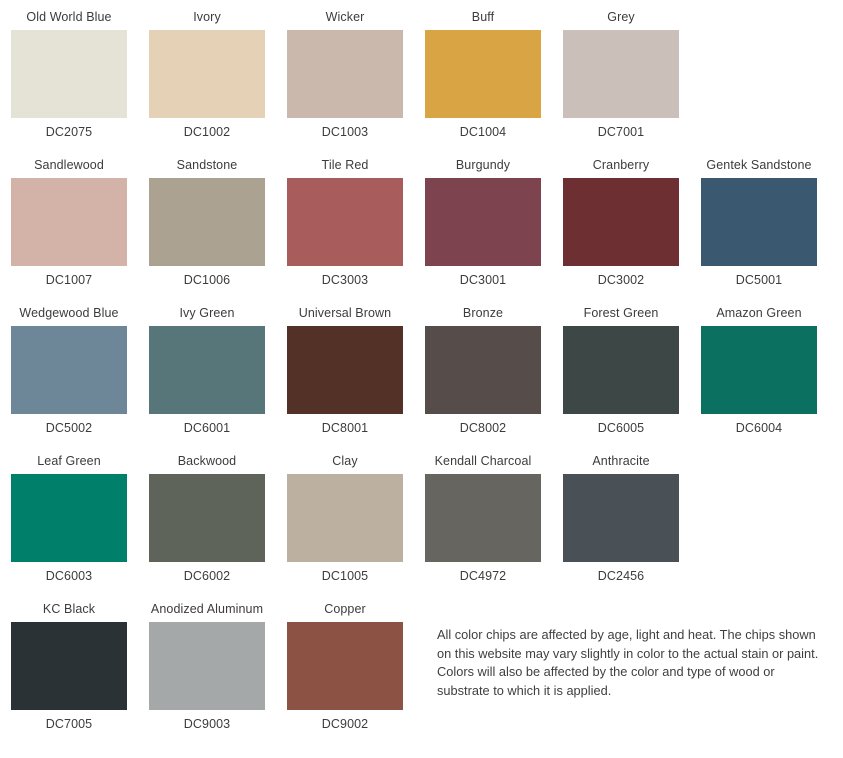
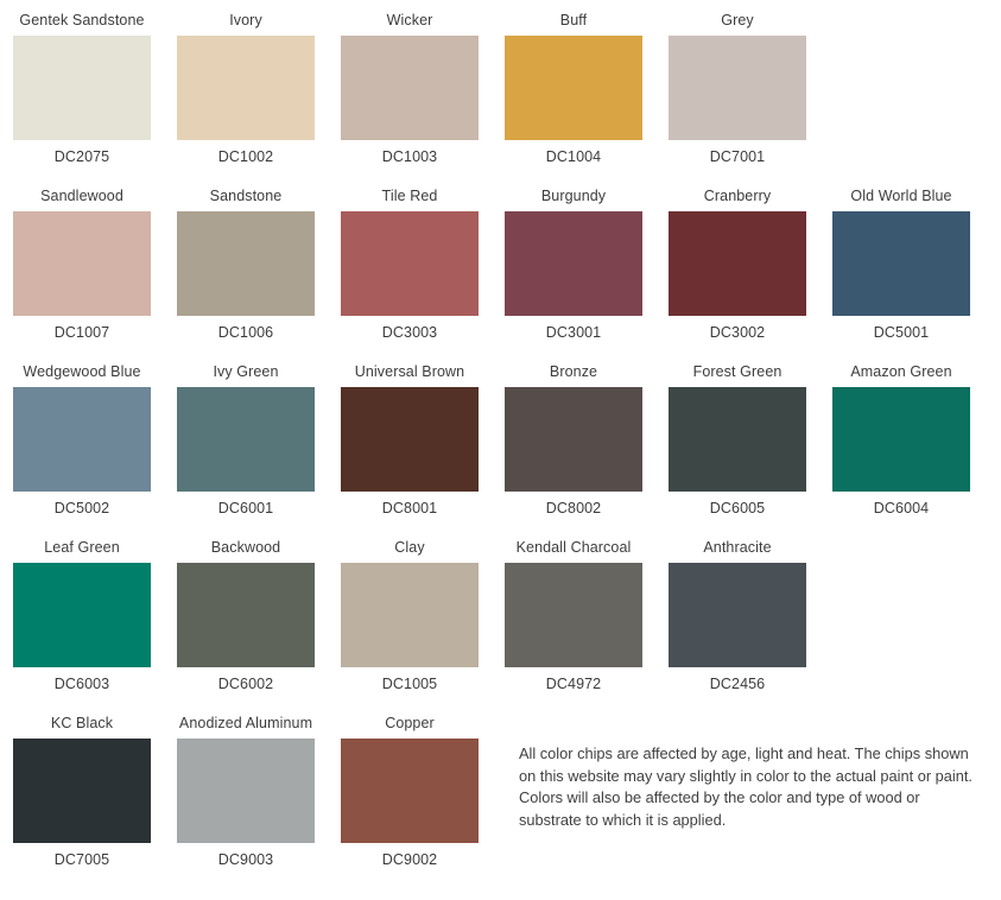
- Old World Blue
+ Gentek Sandstone
  DC2075
  Ivory
  DC1002
  Wicker
  DC1003
  Buff
  DC1004
  Grey
  DC7001
  Sandlewood
  DC1007
  Sandstone
  DC1006
  Tile Red
  DC3003
  Burgundy
  DC3001
  Cranberry
  DC3002
- Gentek Sandstone
+ Old World Blue
  DC5001
  Wedgewood Blue
  DC5002
  Ivy Green
  DC6001
  Universal Brown
  DC8001
  Bronze
  DC8002
  Forest Green
  DC6005
  Amazon Green
  DC6004
  Leaf Green
  DC6003
  Backwood
  DC6002
  Clay
  DC1005
  Kendall Charcoal
  DC4972
  Anthracite
  DC2456
  KC Black
  DC7005
  Anodized Aluminum
  DC9003
  Copper
  DC9002
- All color chips are affected by age, light and heat. The chips shown on this website may vary slightly in color to the actual stain or paint. Colors will also be affected by the color and type of wood or substrate to which it is applied.
+ All color chips are affected by age, light and heat. The chips shown on this website may vary slightly in color to the actual paint or paint. Colors will also be affected by the color and type of wood or substrate to which it is applied.
